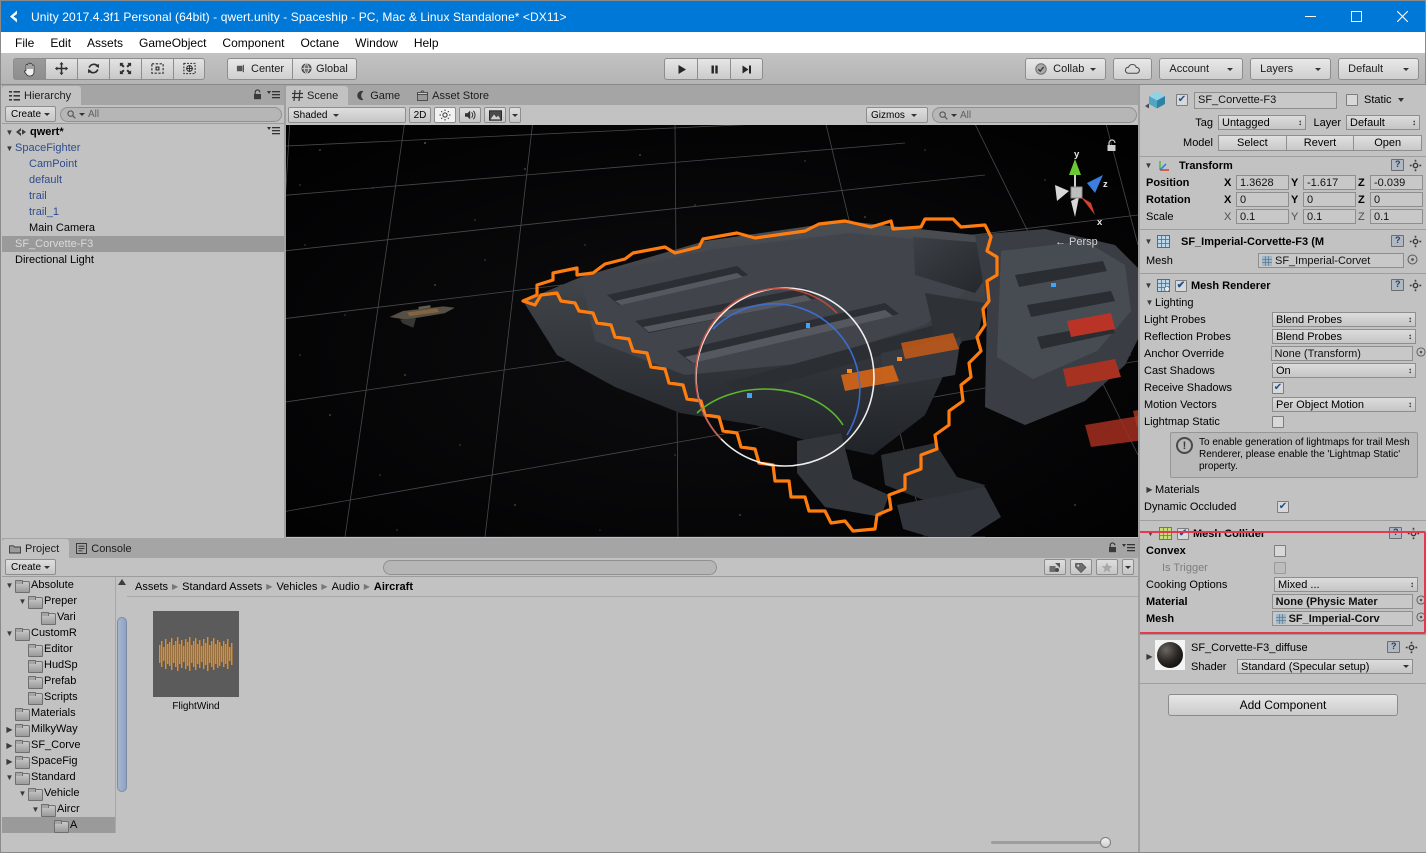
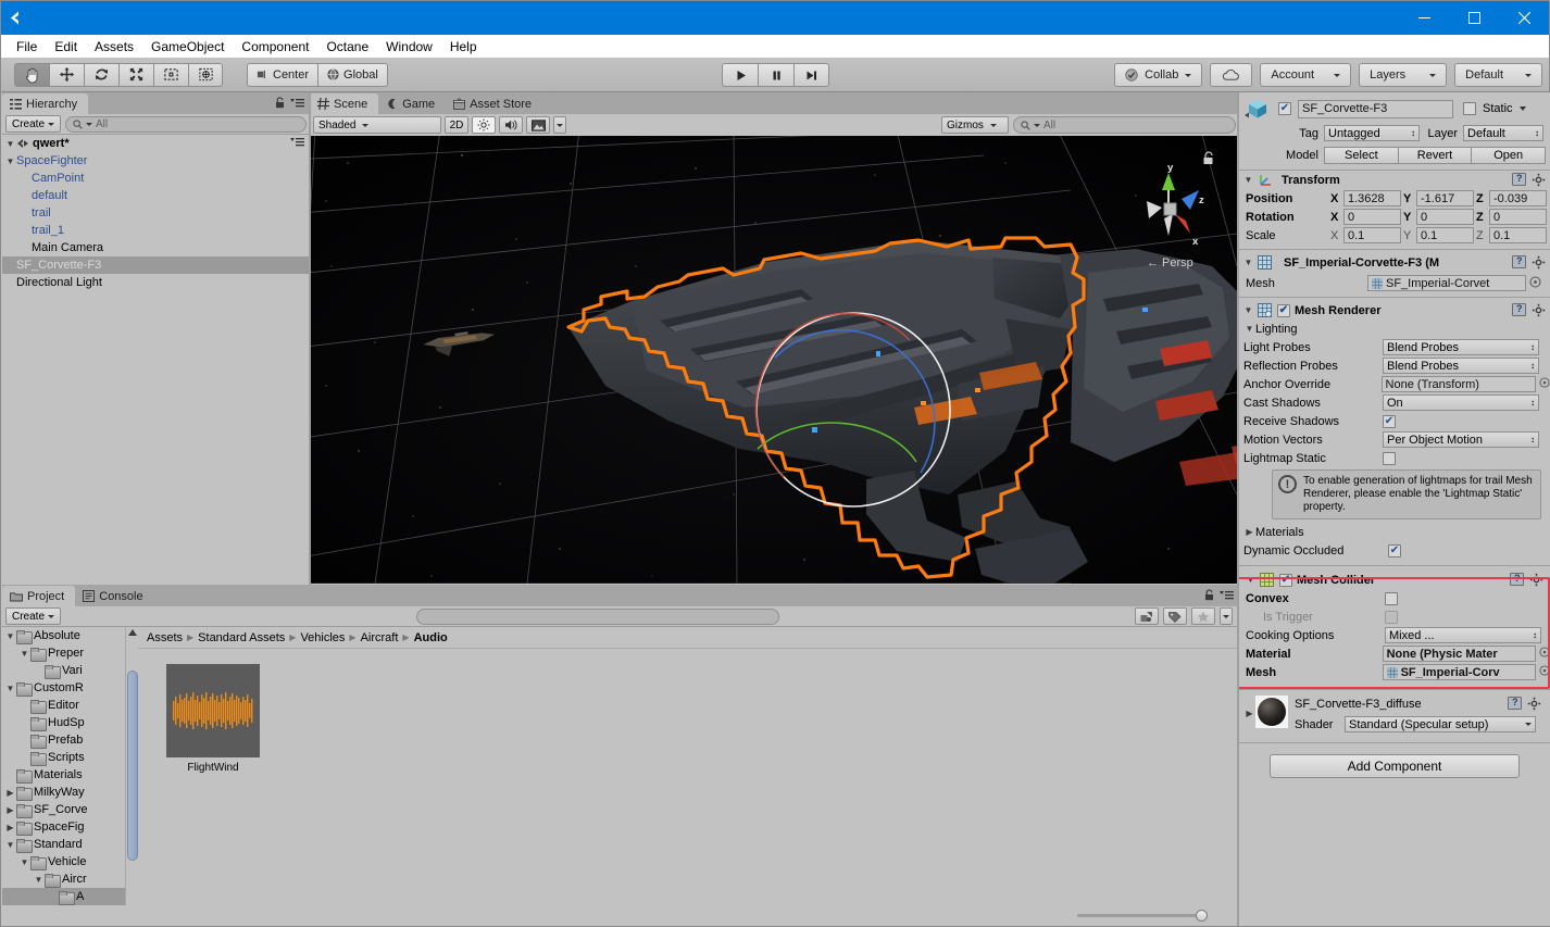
- Unity 2017.4.3f1 Personal (64bit) - qwert.unity - Spaceship - PC, Mac & Linux Standalone* <DX11>
  File
  Edit
  Assets
  GameObject
  Component
  Octane
  Window
  Help
  Center
  Global
  Collab
  Account
  Layers
  Default
  Hierarchy
  Create
  All
  qwert*
  SpaceFighter
  CamPoint
  default
  trail
  trail_1
  Main Camera
  SF_Corvette-F3
  Directional Light
  Scene
  Game
  Asset Store
  Shaded
  2D
  Gizmos
  All
  y
  z
  x
  ← Persp
  Project
  Console
  Create
  Absolute
  Preper
  Vari
  CustomR
  Editor
  HudSp
  Prefab
  Scripts
  Materials
  MilkyWay
  SF_Corve
  SpaceFig
  Standard
  Vehicle
  Aircr
  A
  Assets
  ▶
  Standard Assets
  ▶
  Vehicles
  ▶
- Audio
+ Aircraft
  ▶
- Aircraft
+ Audio
  FlightWind
  SF_Corvette-F3
  Static
  Tag
  Untagged
  ↕
  Layer
  Default
  ↕
  Model
  Select
  Revert
  Open
  Transform
  Position
  X
  1.3628
  Y
  -1.617
  Z
  -0.039
  Rotation
  X
  0
  Y
  0
  Z
  0
  Scale
  X
  0.1
  Y
  0.1
  Z
  0.1
  SF_Imperial-Corvette-F3 (M
  Mesh
  SF_Imperial-Corvet
  Mesh Renderer
  Lighting
  Light Probes
  Blend Probes
  ↕
  Reflection Probes
  Blend Probes
  ↕
  Anchor Override
  None (Transform)
  Cast Shadows
  On
  ↕
  Receive Shadows
  Motion Vectors
  Per Object Motion
  ↕
  Lightmap Static
  !
  To enable generation of lightmaps for trail Mesh Renderer, please enable the 'Lightmap Static' property.
  Materials
  Dynamic Occluded
  Mesh Collider
  Convex
  Is Trigger
  Cooking Options
  Mixed ...
  ↕
  Material
  None (Physic Mater
  Mesh
  SF_Imperial-Corv
  SF_Corvette-F3_diffuse
  Shader
  Standard (Specular setup)
  Add Component
